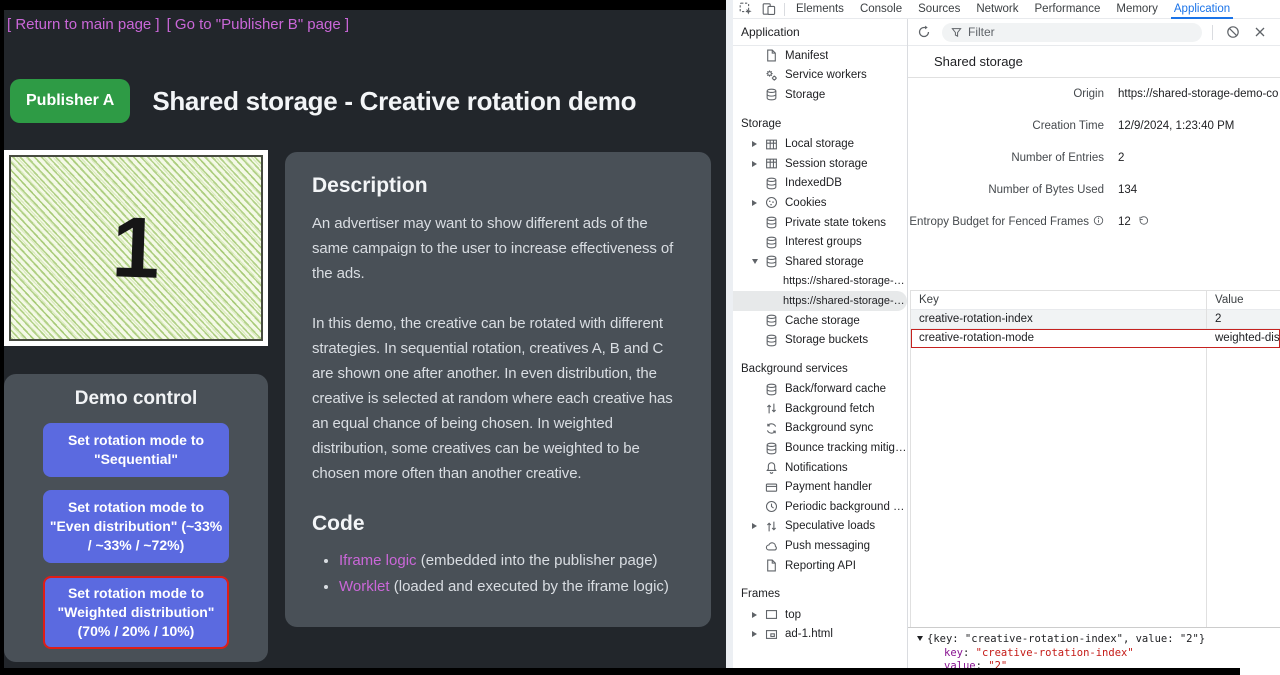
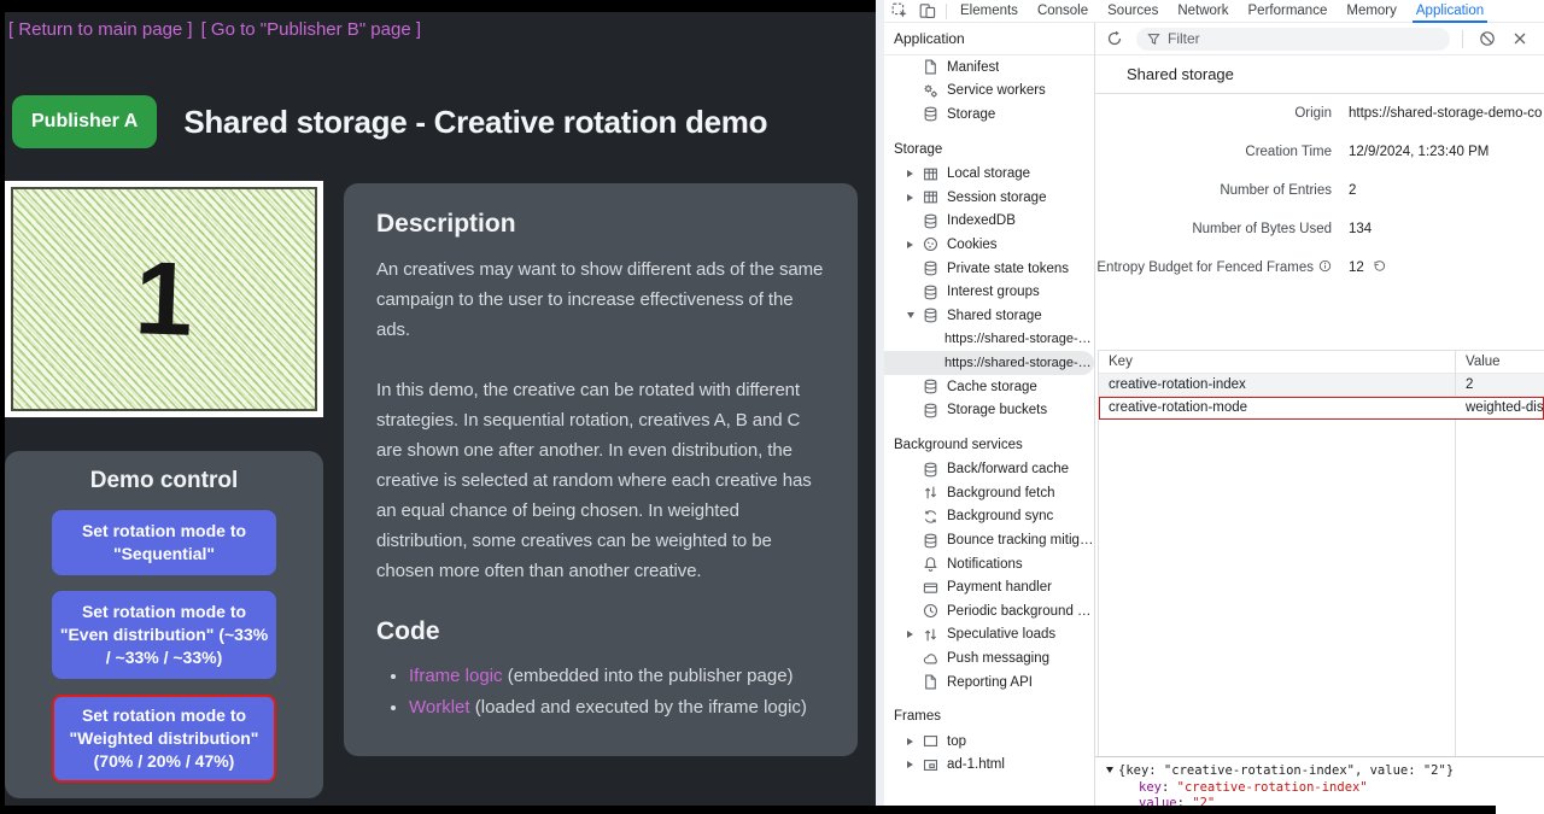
  [ Return to main page ] [ Go to "Publisher B" page ]
  Publisher A
  Shared storage - Creative rotation demo
  Demo control
  Set rotation mode to "Sequential"
- Set rotation mode to "Even distribution" (~33% / ~33% / ~72%)
+ Set rotation mode to "Even distribution" (~33% / ~33% / ~33%)
- Set rotation mode to "Weighted distribution" (70% / 20% / 10%)
+ Set rotation mode to "Weighted distribution" (70% / 20% / 47%)
  Description
- An advertiser may want to show different ads of the same campaign to the user to increase effectiveness of the ads.
+ An creatives may want to show different ads of the same campaign to the user to increase effectiveness of the ads.
  In this demo, the creative can be rotated with different strategies. In sequential rotation, creatives A, B and C are shown one after another. In even distribution, the creative is selected at random where each creative has an equal chance of being chosen. In weighted distribution, some creatives can be weighted to be chosen more often than another creative.
  Code
  Iframe logic (embedded into the publisher page)
  Worklet (loaded and executed by the iframe logic)
  Elements
  Console
  Sources
  Network
  Performance
  Memory
  Application
  Application
  Manifest
  Service workers
  Storage
  Storage
  Local storage
  Session storage
  IndexedDB
  Cookies
  Private state tokens
  Interest groups
  Shared storage
  https://shared-storage-d…
  https://shared-storage-d…
  Cache storage
  Storage buckets
  Background services
  Back/forward cache
  Background fetch
  Background sync
  Bounce tracking mitiga
  Notifications
  Payment handler
  Periodic background s…
  Speculative loads
  Push messaging
  Reporting API
  Frames
  top
  ad-1.html
  Filter
  Shared storage
  Origin
  https://shared-storage-demo-co
  Creation Time
  12/9/2024, 1:23:40 PM
  Number of Entries
  2
  Number of Bytes Used
  134
  Entropy Budget for Fenced Frames
  12
  Key
  Value
  creative-rotation-index
  2
  creative-rotation-mode
  {key: "creative-rotation-index", value: "2"}
  key: "creative-rotation-index"
  value: "2"
